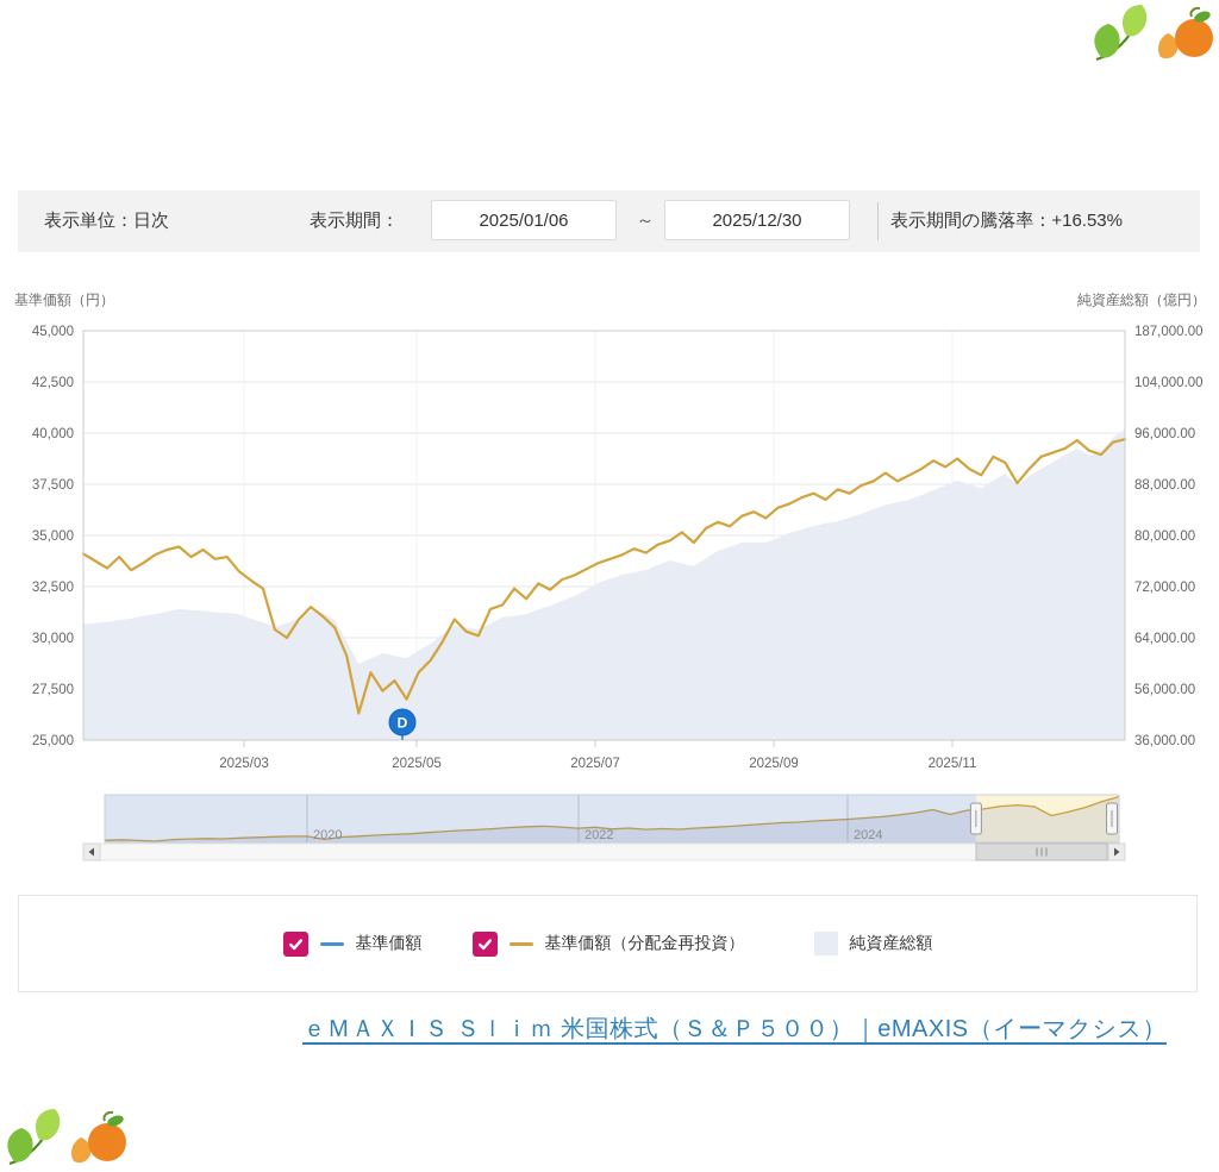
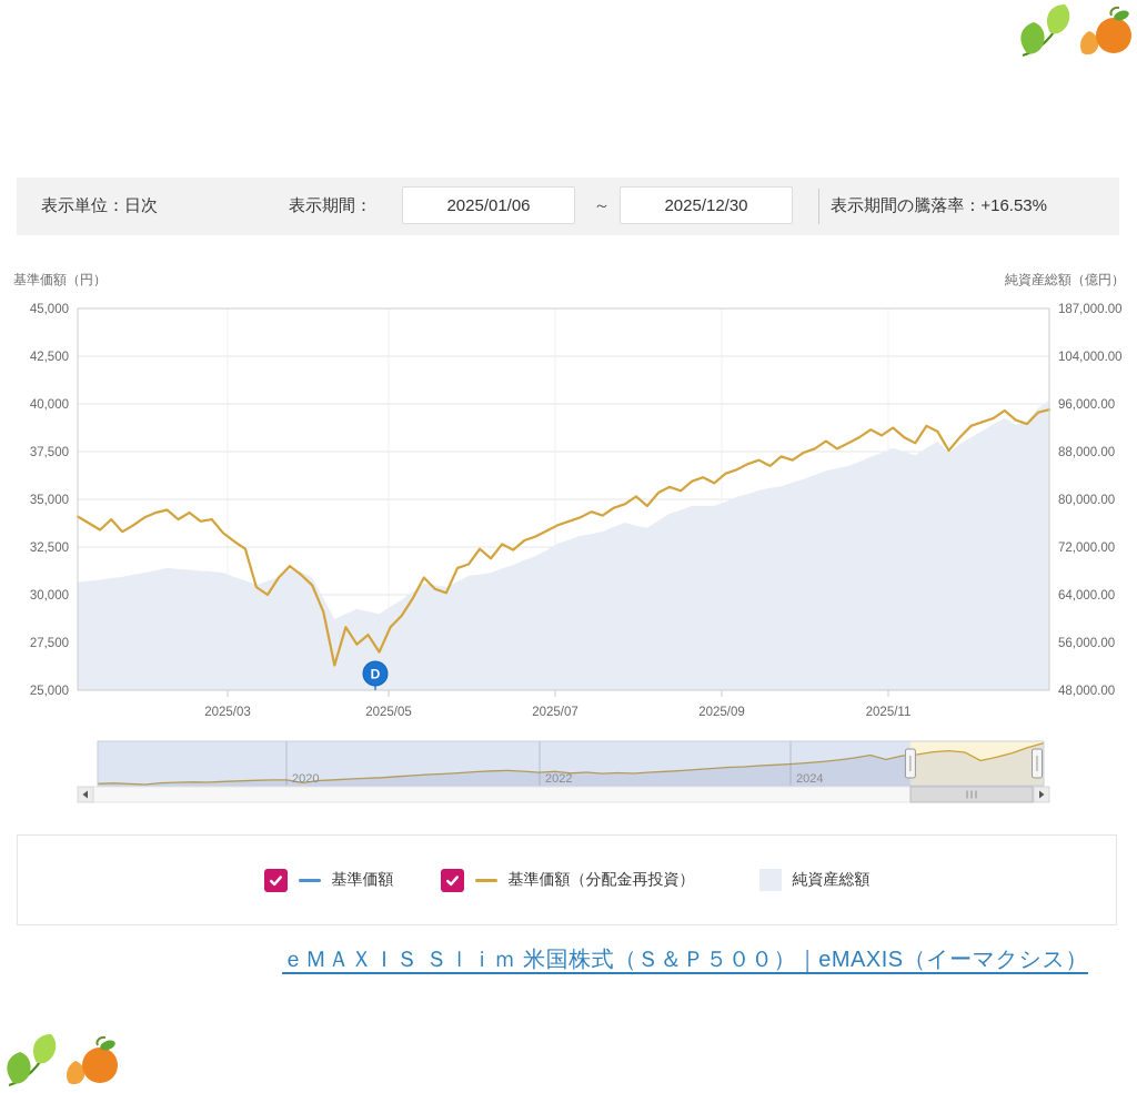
  表示単位：日次
  表示期間：
  2025/01/06
  ～
  2025/12/30
  表示期間の騰落率：+16.53%
  基準価額（円）
  純資産総額（億円）
  45,000
  187,000.00
  42,500
  104,000.00
  40,000
  96,000.00
  37,500
  88,000.00
  35,000
  80,000.00
  32,500
  72,000.00
  30,000
  64,000.00
  27,500
  56,000.00
  25,000
- 36,000.00
+ 48,000.00
  2025/03
  2025/05
  2025/07
  2025/09
  2025/11
  D
  2020
  2022
  2024
  基準価額
  基準価額（分配金再投資）
  純資産総額
  ｅＭＡＸＩＳ Ｓｌｉｍ 米国株式（Ｓ＆Ｐ５００）｜eMAXIS（イーマクシス）
